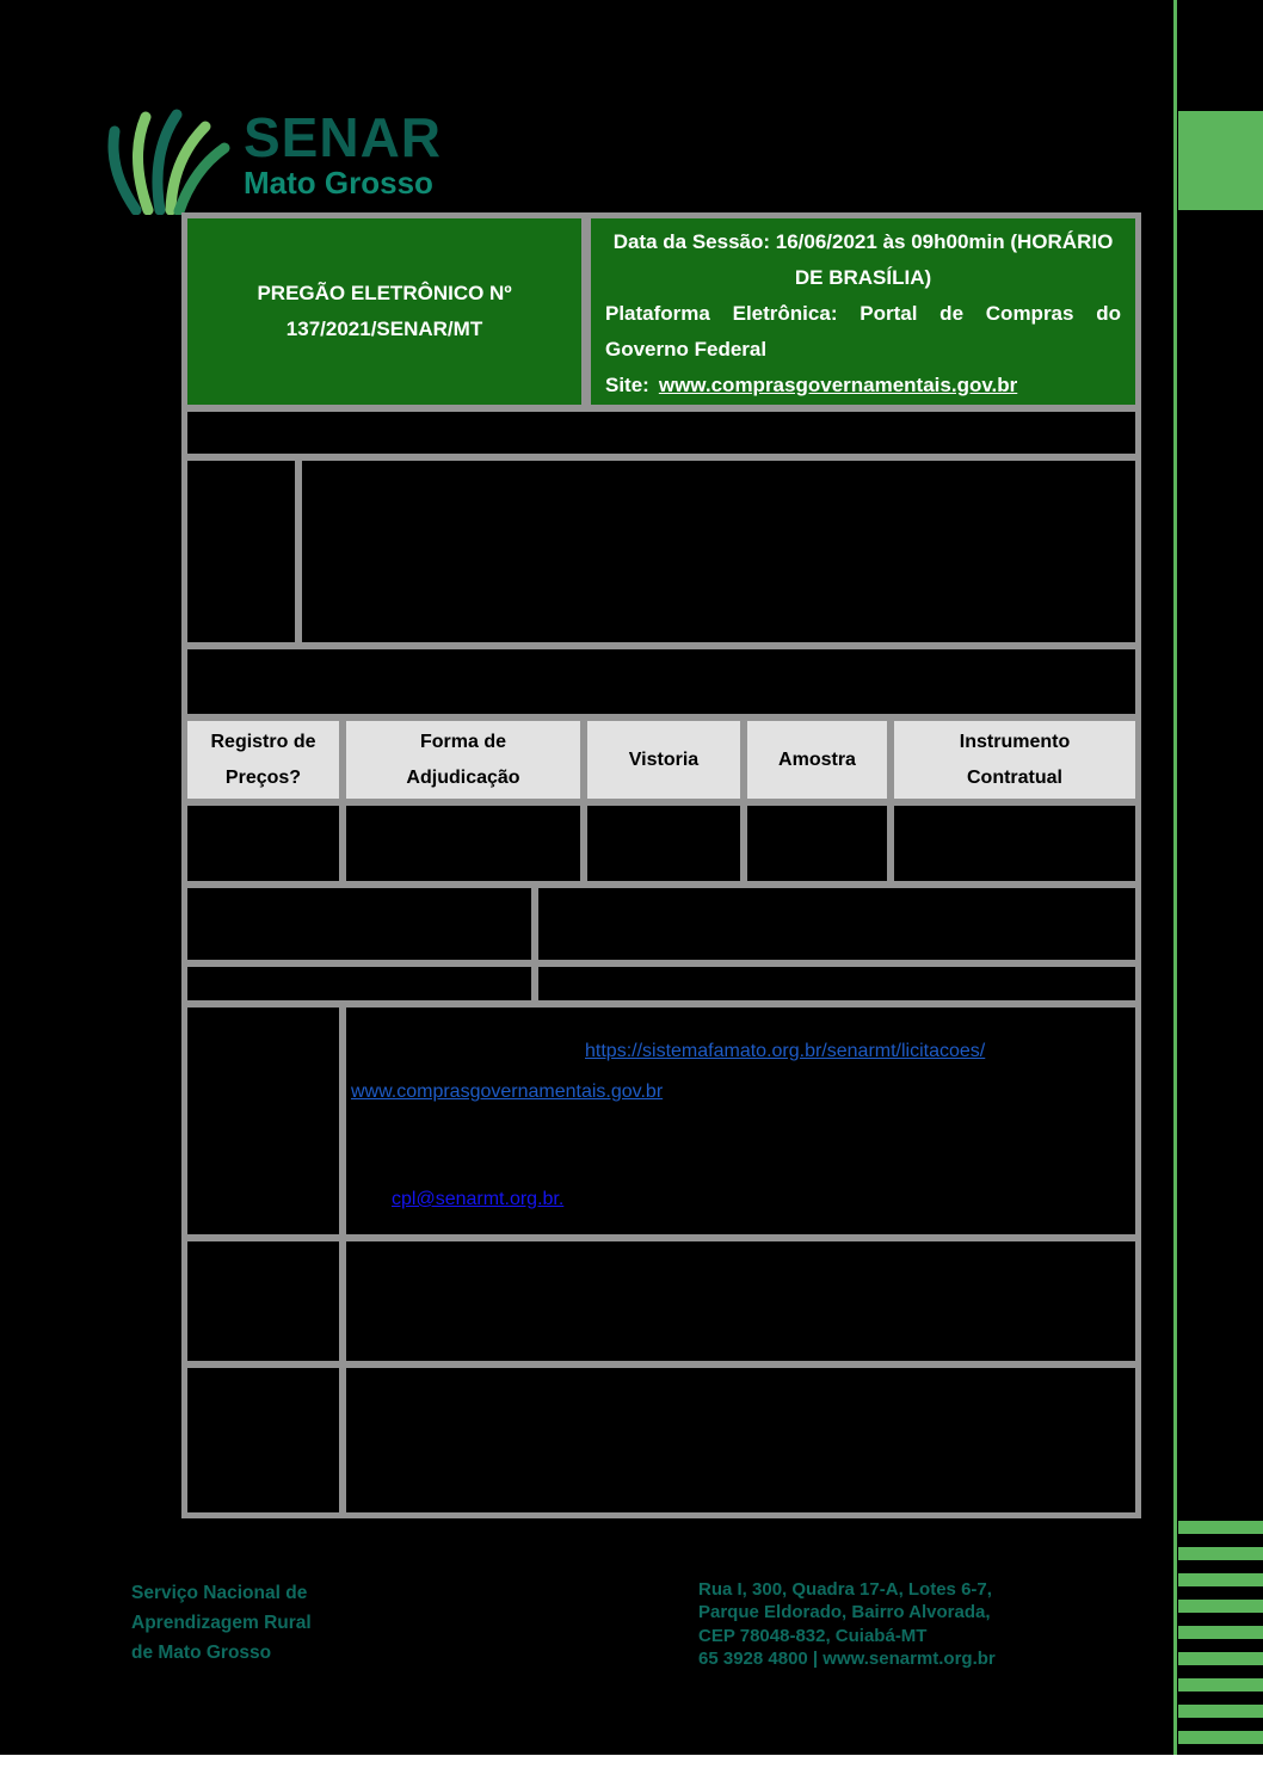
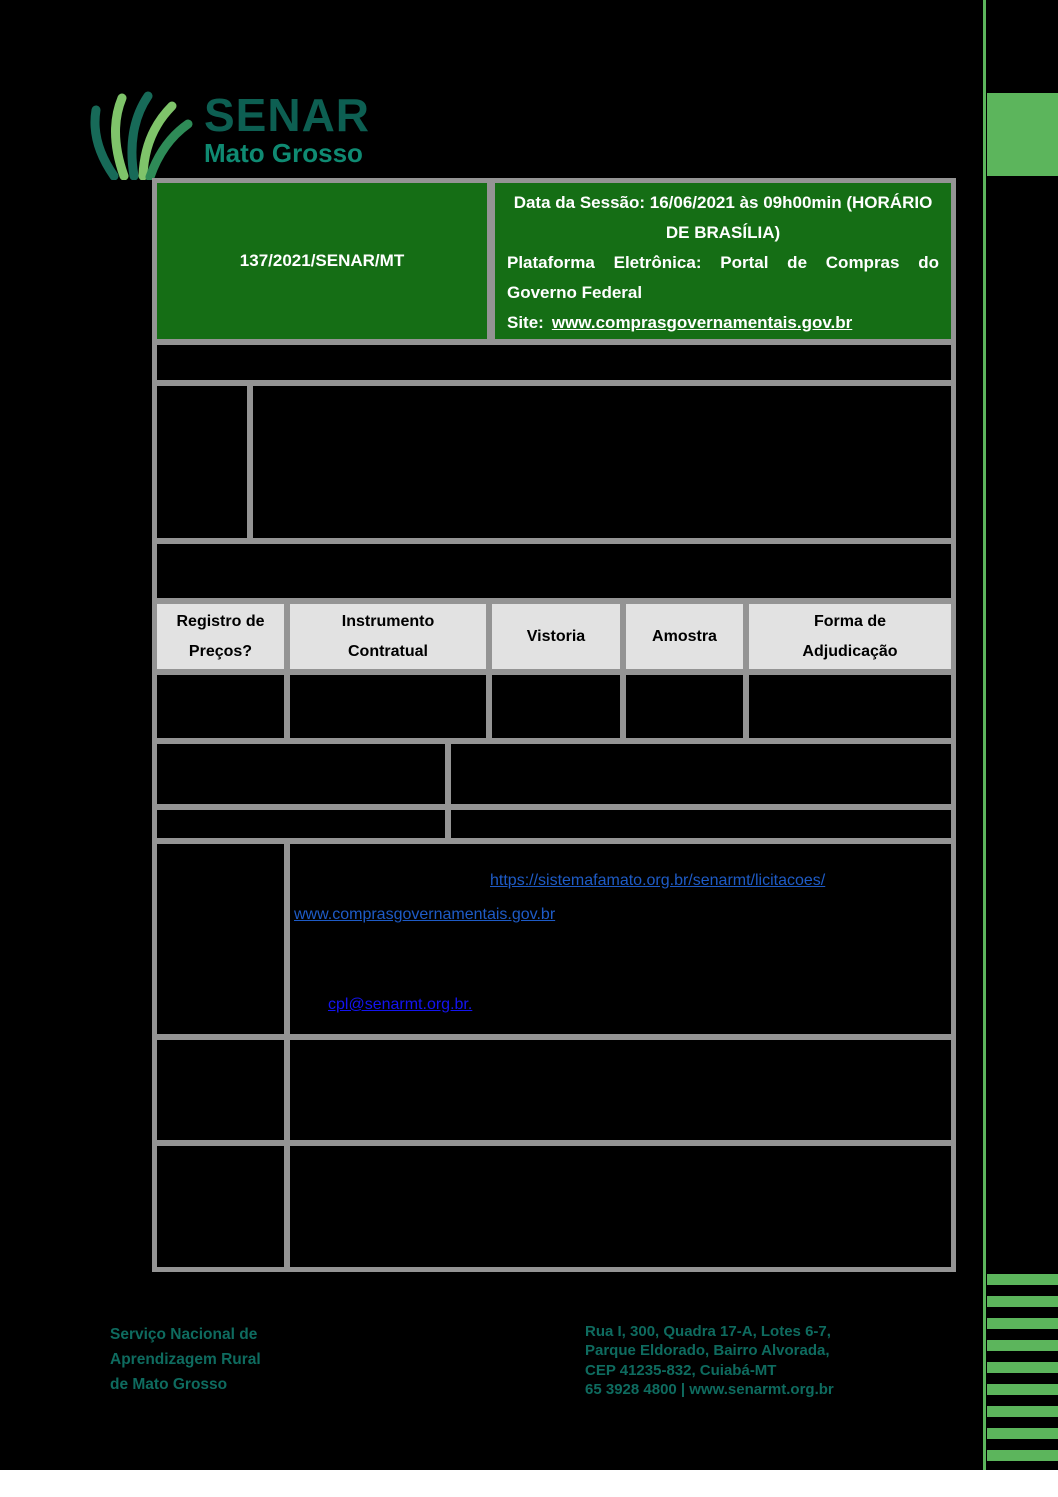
  SENAR
  Mato Grosso
- PREGÃO ELETRÔNICO Nº
  137/2021/SENAR/MT
  Data da Sessão: 16/06/2021 às 09h00min (HORÁRIO
  DE BRASÍLIA)
  Plataforma Eletrônica: Portal de Compras do Governo Federal
  Site: www.comprasgovernamentais.gov.br
  Registro de Preços?
- Forma de Adjudicação
+ Instrumento Contratual
  Vistoria
  Amostra
- Instrumento Contratual
+ Forma de Adjudicação
  https://sistemafamato.org.br/senarmt/licitacoes/
  www.comprasgovernamentais.gov.br
  cpl@senarmt.org.br.
  Serviço Nacional de
  Aprendizagem Rural
  de Mato Grosso
  Rua I, 300, Quadra 17-A, Lotes 6-7,
  Parque Eldorado, Bairro Alvorada,
- CEP 78048-832, Cuiabá-MT
+ CEP 41235-832, Cuiabá-MT
  65 3928 4800 | www.senarmt.org.br
